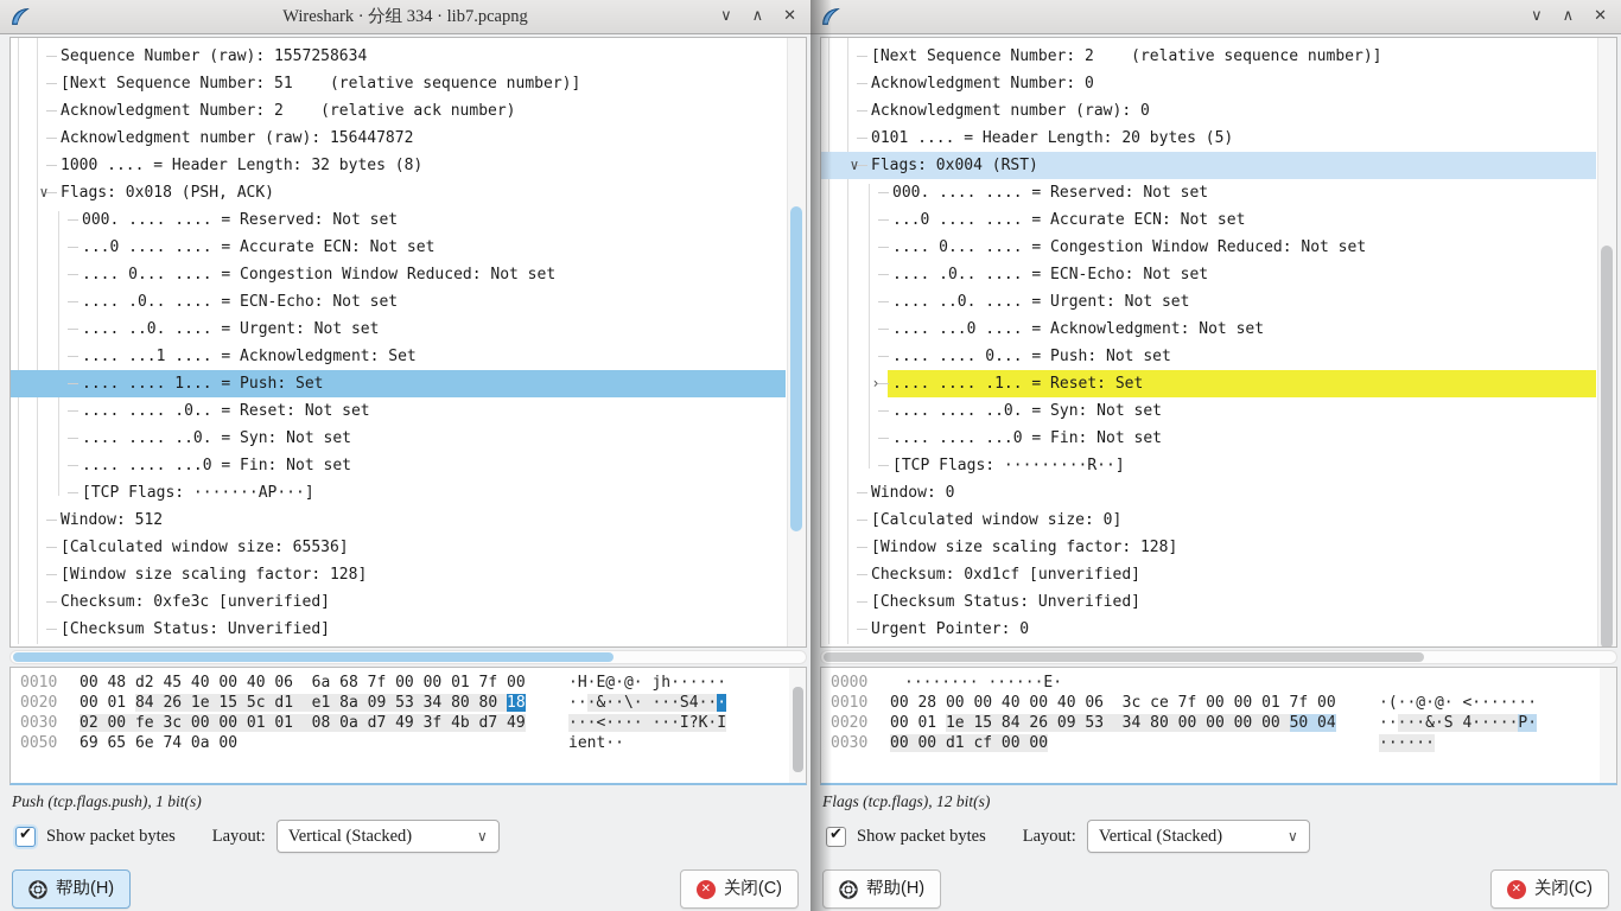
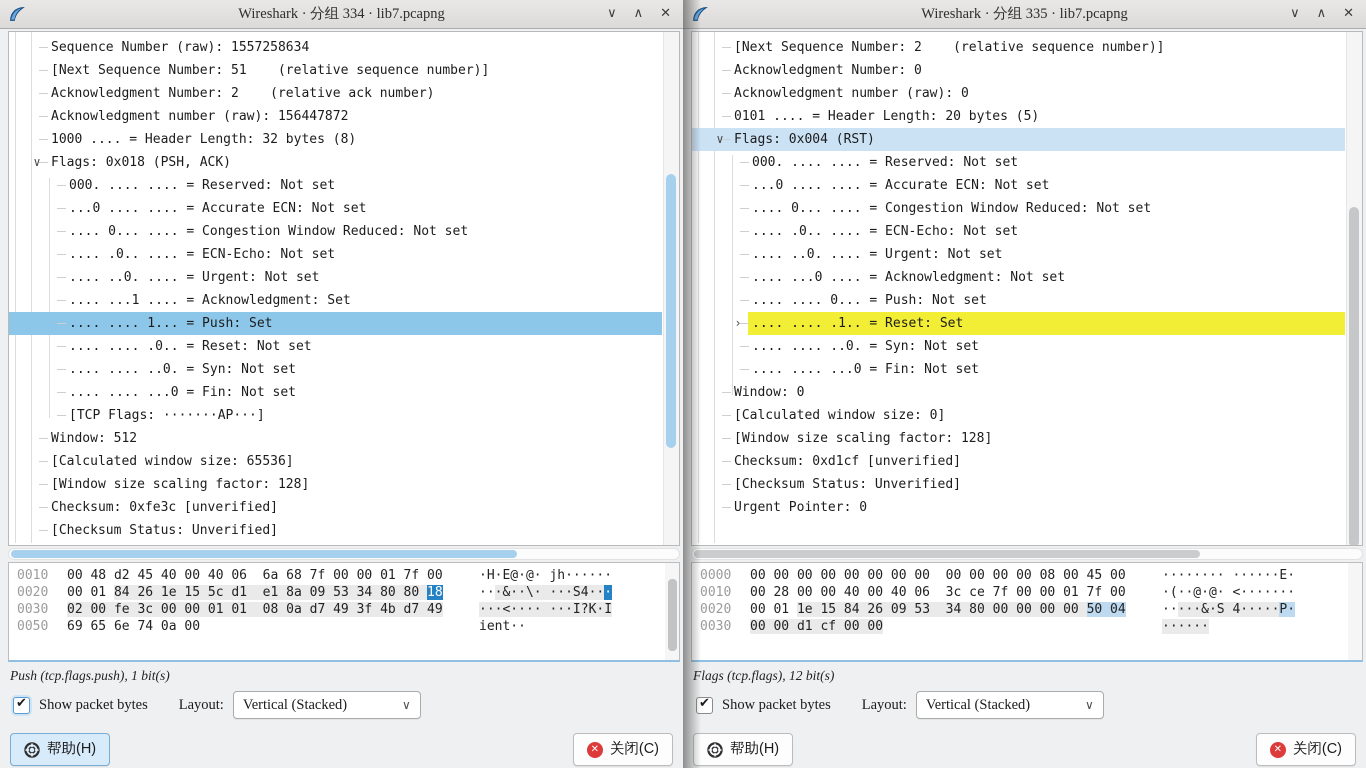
  Wireshark · 分组 334 · lib7.pcapng
  ∨
  ∧
  ✕
  Sequence Number (raw): 1557258634
  [Next Sequence Number: 51 (relative sequence number)]
  Acknowledgment Number: 2 (relative ack number)
  Acknowledgment number (raw): 156447872
  1000 .... = Header Length: 32 bytes (8)
  ∨
  Flags: 0x018 (PSH, ACK)
  000. .... .... = Reserved: Not set
  ...0 .... .... = Accurate ECN: Not set
  .... 0... .... = Congestion Window Reduced: Not set
  .... .0.. .... = ECN-Echo: Not set
  .... ..0. .... = Urgent: Not set
  .... ...1 .... = Acknowledgment: Set
  .... .... 1... = Push: Set
  .... .... .0.. = Reset: Not set
  .... .... ..0. = Syn: Not set
  .... .... ...0 = Fin: Not set
  [TCP Flags: ·······AP···]
  Window: 512
  [Calculated window size: 65536]
  [Window size scaling factor: 128]
  Checksum: 0xfe3c [unverified]
  [Checksum Status: Unverified]
  0010
  00 48 d2 45 40 00 40 06 6a 68 7f 00 00 01 7f 00
  ·H·E@·@· jh······
  0020
  00 01 84 26 1e 15 5c d1 e1 8a 09 53 34 80 80 18
  ···&··\· ···S4···
  0030
  02 00 fe 3c 00 00 01 01 08 0a d7 49 3f 4b d7 49
  ···<···· ···I?K·I
  0050
  69 65 6e 74 0a 00
  ient··
  Push (tcp.flags.push), 1 bit(s)
  ✔
  Show packet bytes
  Layout:
  Vertical (Stacked)
  ∨
  帮助(H)
  ✕
  关闭(C)
+ Wireshark · 分组 335 · lib7.pcapng
  ∨
  ∧
  ✕
  [Next Sequence Number: 2 (relative sequence number)]
  Acknowledgment Number: 0
  Acknowledgment number (raw): 0
  0101 .... = Header Length: 20 bytes (5)
  ∨
  Flags: 0x004 (RST)
  000. .... .... = Reserved: Not set
  ...0 .... .... = Accurate ECN: Not set
  .... 0... .... = Congestion Window Reduced: Not set
  .... .0.. .... = ECN-Echo: Not set
  .... ..0. .... = Urgent: Not set
  .... ...0 .... = Acknowledgment: Not set
  .... .... 0... = Push: Not set
  ›
  .... .... .1.. = Reset: Set
  .... .... ..0. = Syn: Not set
  .... .... ...0 = Fin: Not set
- [TCP Flags: ·········R··]
  Window: 0
  [Calculated window size: 0]
  [Window size scaling factor: 128]
  Checksum: 0xd1cf [unverified]
  [Checksum Status: Unverified]
  Urgent Pointer: 0
  0000
+ 00 00 00 00 00 00 00 00 00 00 00 00 08 00 45 00
  ········ ······E·
  0010
  00 28 00 00 40 00 40 06 3c ce 7f 00 00 01 7f 00
  ·(··@·@· <·······
  0020
  00 01 1e 15 84 26 09 53 34 80 00 00 00 00 50 04
  ·····&·S 4·····P·
  0030
  00 00 d1 cf 00 00
  ······
  lags (tcp.flags), 12 bit(s)
  ✔
  Show packet bytes
  Layout:
  Vertical (Stacked)
  ∨
  帮助(H)
  ✕
  关闭(C)
